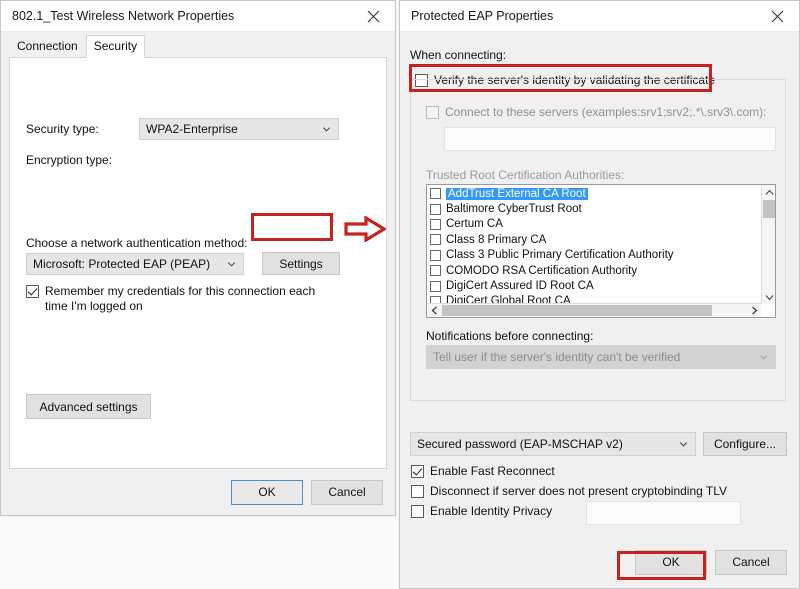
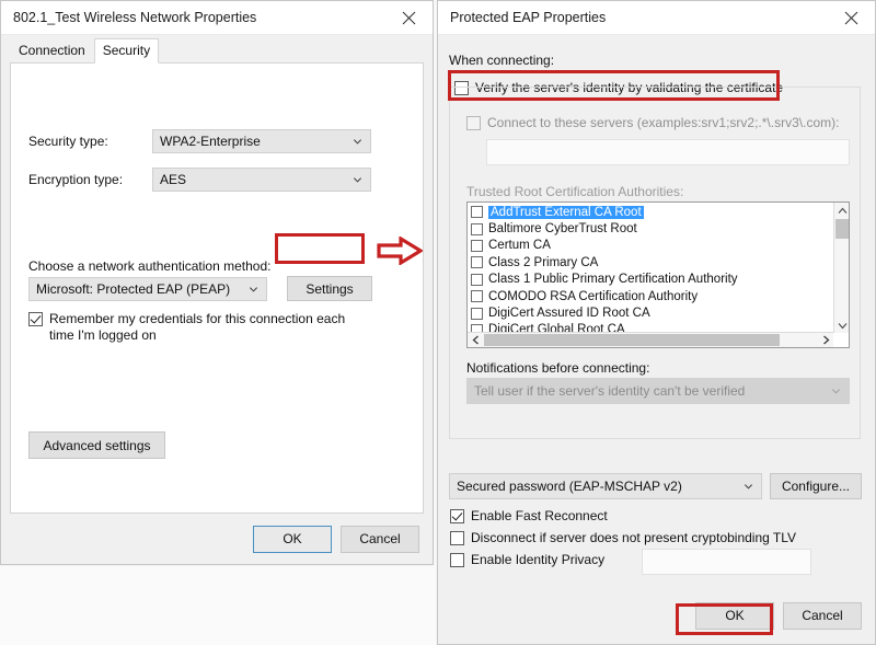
  802.1_Test Wireless Network Properties
  Connection
  Security
  Security type:
  WPA2-Enterprise
  Encryption type:
+ AES
  Choose a network authentication method:
  Microsoft: Protected EAP (PEAP)
  Settings
  Remember my credentials for this connection each
  time I'm logged on
  Advanced settings
  OK
  Cancel
  Protected EAP Properties
  When connecting:
  Verify the server's identity by validating the certificate
  Connect to these servers (examples:srv1;srv2;.*\.srv3\.com):
  Trusted Root Certification Authorities:
  AddTrust External CA Root
  Baltimore CyberTrust Root
  Certum CA
- Class 8 Primary CA
+ Class 2 Primary CA
- Class 3 Public Primary Certification Authority
+ Class 1 Public Primary Certification Authority
  COMODO RSA Certification Authority
  DigiCert Assured ID Root CA
  DigiCert Global Root CA
  Notifications before connecting:
  Tell user if the server's identity can't be verified
  Secured password (EAP-MSCHAP v2)
  Configure...
  Enable Fast Reconnect
  Disconnect if server does not present cryptobinding TLV
  Enable Identity Privacy
  OK
  Cancel
